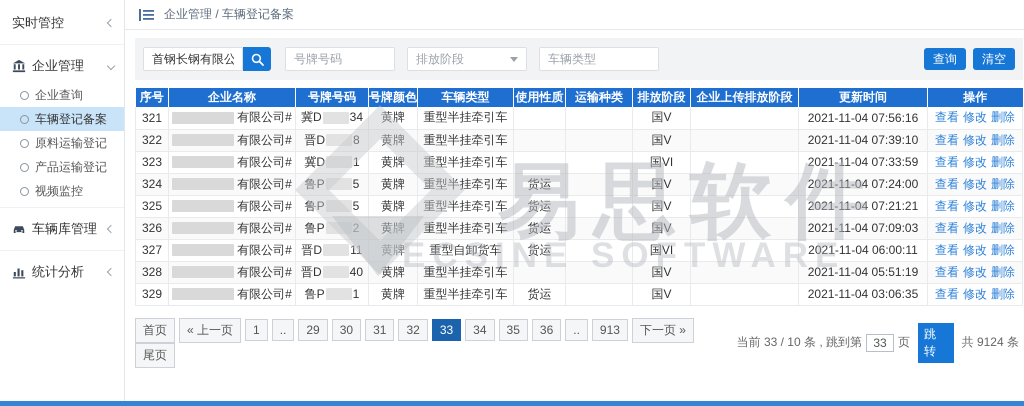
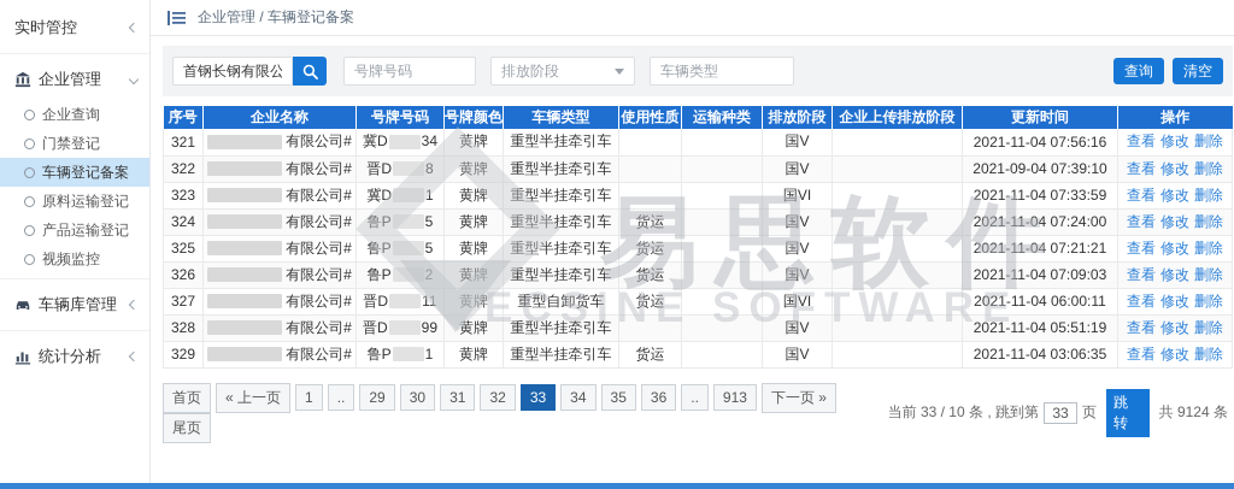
  实时管控
  企业管理
  企业查询
+ 门禁登记
  车辆登记备案
  原料运输登记
  产品运输登记
  视频监控
  车辆库管理
  统计分析
  企业管理 / 车辆登记备案
  首钢长钢有限公
  号牌号码
  排放阶段
  车辆类型
  查询
  清空
  序号	企业名称	号牌号码	号牌颜色	车辆类型	使用性质	运输种类	排放阶段	企业上传排放阶段	更新时间	操作
  321	有限公司#	冀D 34	黄牌	重型半挂牵引车			国V		2021-11-04 07:56:16	查看 修改 删除
- 322	有限公司#	晋D 8	黄牌	重型半挂牵引车			国V		2021-11-04 07:39:10	查看 修改 删除
+ 322	有限公司#	晋D 8	黄牌	重型半挂牵引车			国V		2021-09-04 07:39:10	查看 修改 删除
  323	有限公司#	冀D 1	黄牌	重型半挂牵引车			国VI		2021-11-04 07:33:59	查看 修改 删除
  324	有限公司#	鲁P 5	黄牌	重型半挂牵引车	货运		国V		2021-11-04 07:24:00	查看 修改 删除
  325	有限公司#	鲁P 5	黄牌	重型半挂牵引车	货运		国V		2021-11-04 07:21:21	查看 修改 删除
  326	有限公司#	鲁P 2	黄牌	重型半挂牵引车	货运		国V		2021-11-04 07:09:03	查看 修改 删除
  327	有限公司#	晋D 11	黄牌	重型自卸货车	货运		国VI		2021-11-04 06:00:11	查看 修改 删除
- 328	有限公司#	晋D 40	黄牌	重型半挂牵引车			国V		2021-11-04 05:51:19	查看 修改 删除
+ 328	有限公司#	晋D 99	黄牌	重型半挂牵引车			国V		2021-11-04 05:51:19	查看 修改 删除
  329	有限公司#	鲁P 1	黄牌	重型半挂牵引车	货运		国V		2021-11-04 03:06:35	查看 修改 删除
  首页 « 上一页 1 .. 29 30 31 32 33 34 35 36 .. 913 下一页 »尾页
  当前 33 / 10 条 , 跳到第
  33
  页
  跳转
  共 9124 条
  易思软件
  ECSINE SOFTWARE
